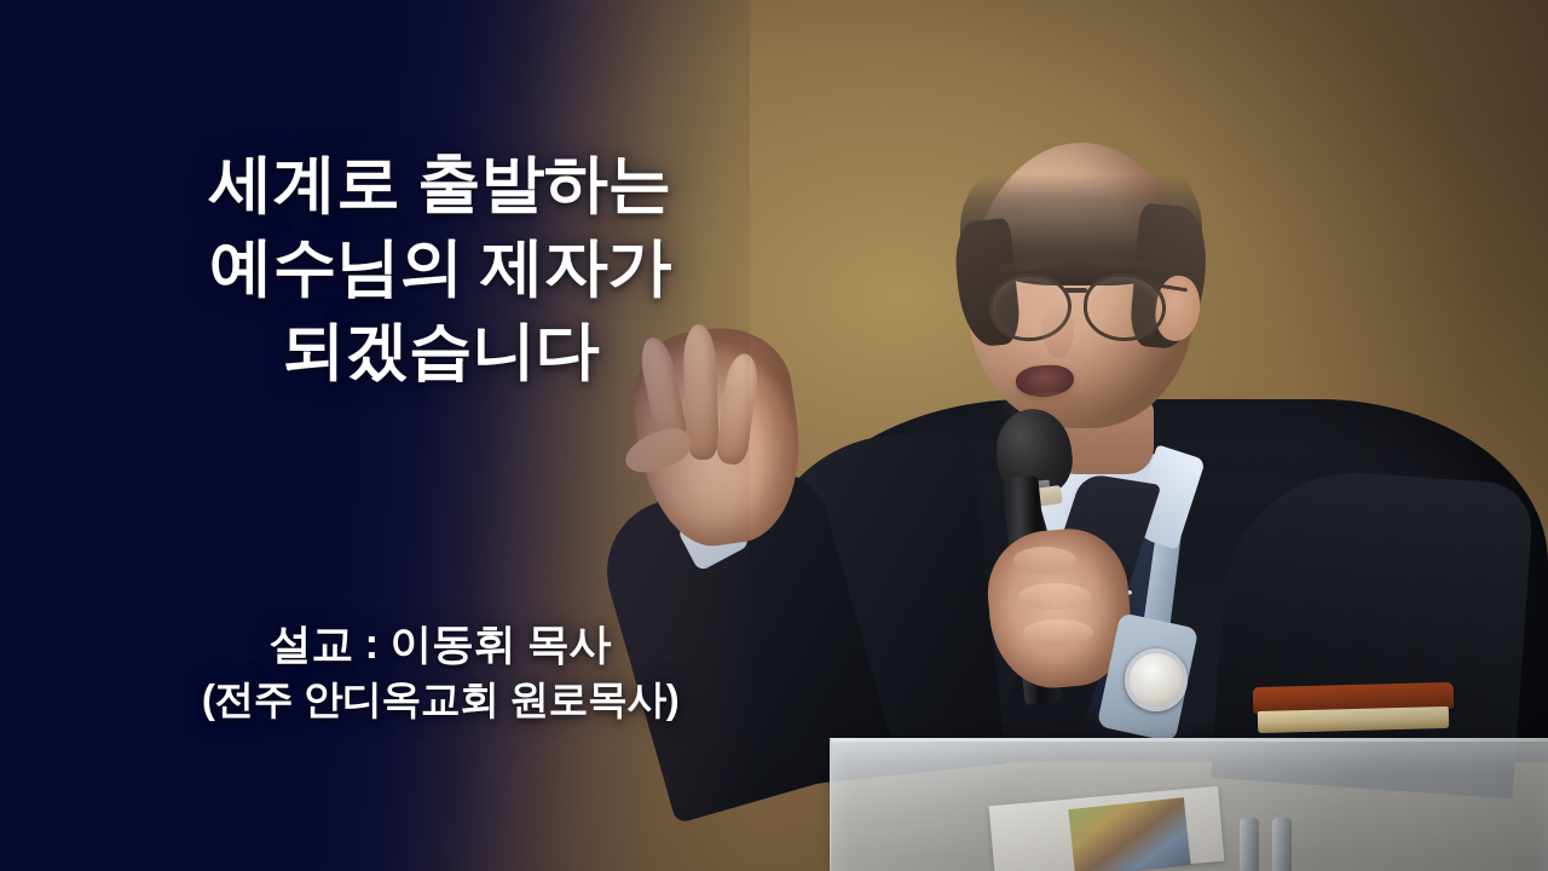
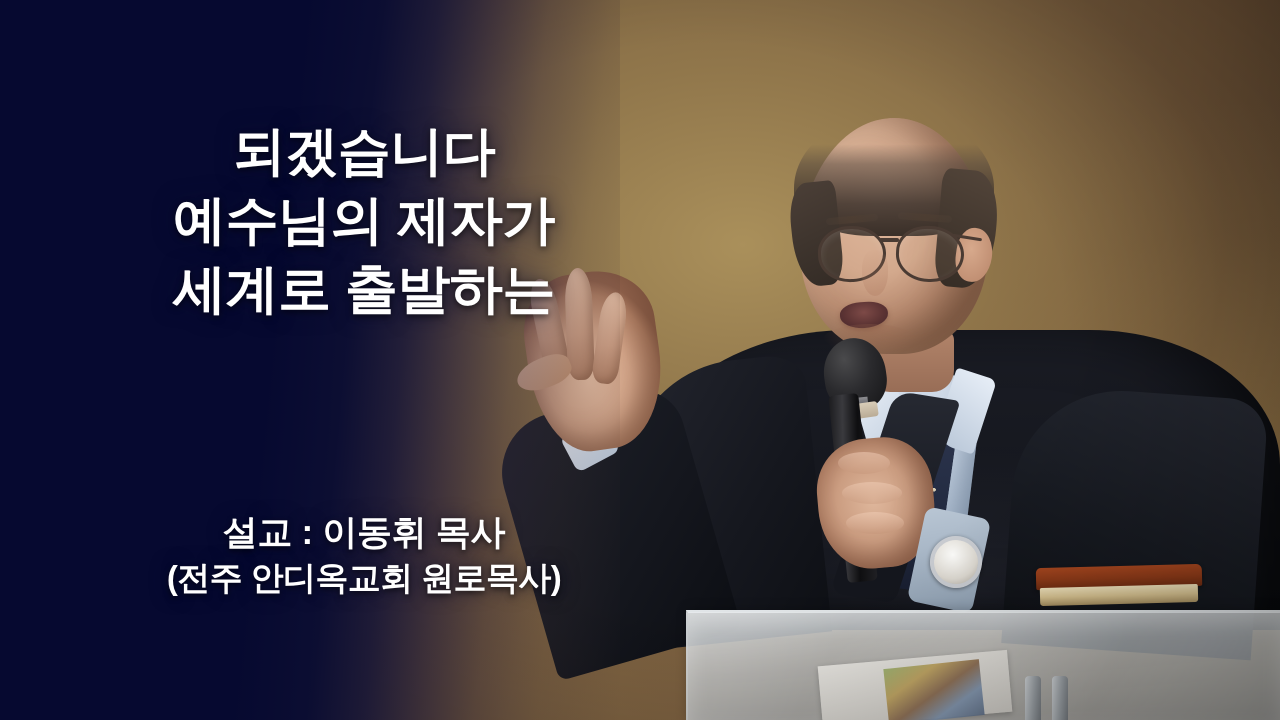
- 세계로 출발하는
+ 되겠습니다
  예수님의 제자가
- 되겠습니다
+ 세계로 출발하는
  설교 : 이동휘 목사
  (전주 안디옥교회 원로목사)
